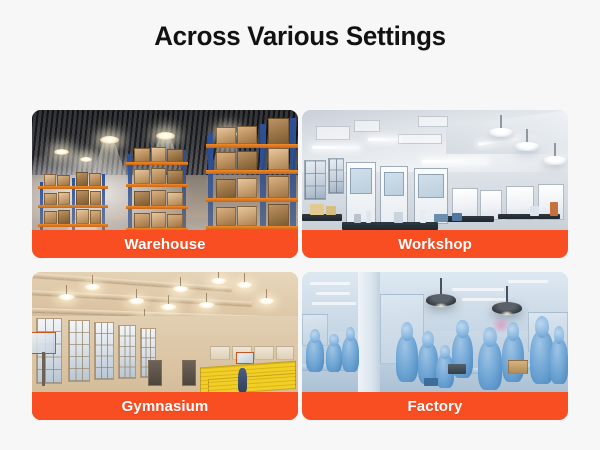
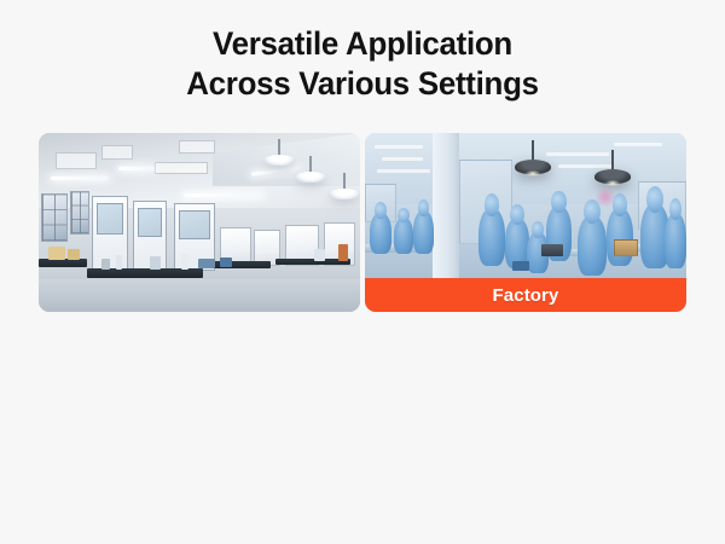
+ Versatile Application
  Across Various Settings
- Warehouse
- Workshop
- Gymnasium
  Factory
